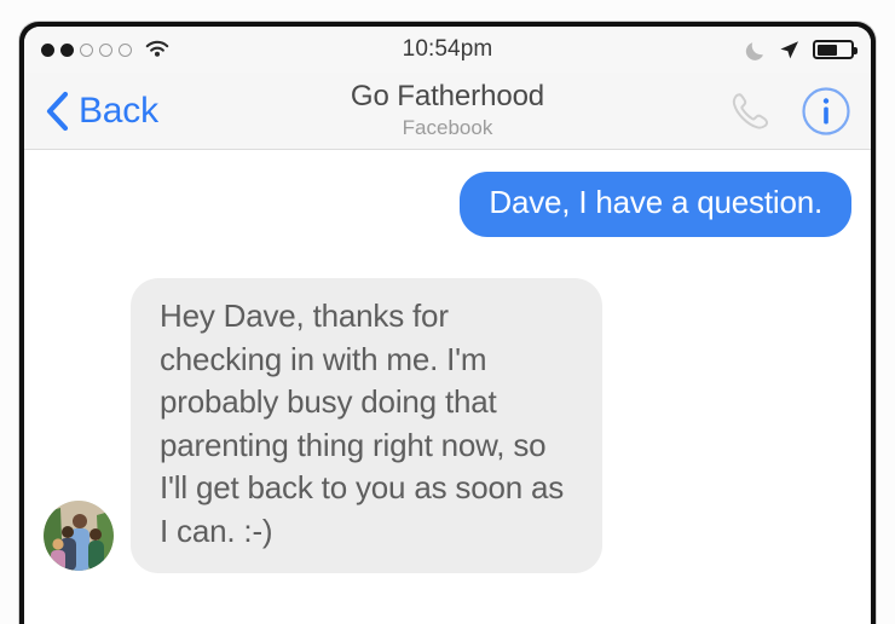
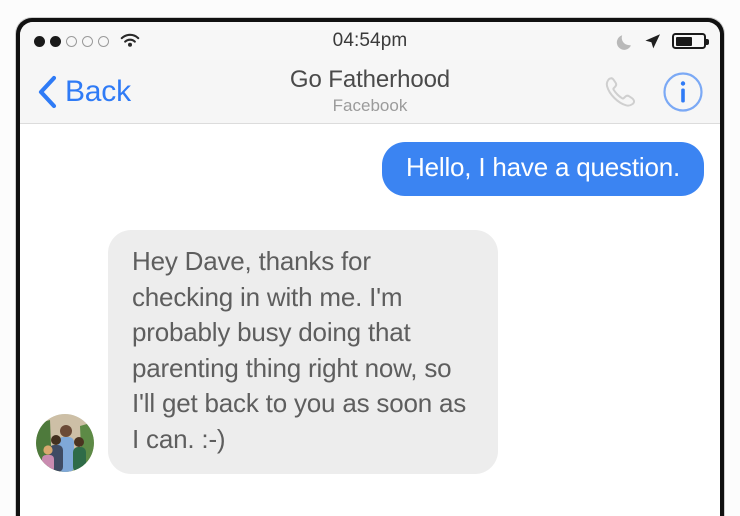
- 10:54pm
+ 04:54pm
  Back
  Go Fatherhood
  Facebook
- Dave, I have a question.
+ Hello, I have a question.
  Hey Dave, thanks for checking in with me. I'm probably busy doing that parenting thing right now, so I'll get back to you as soon as I can. :-)
